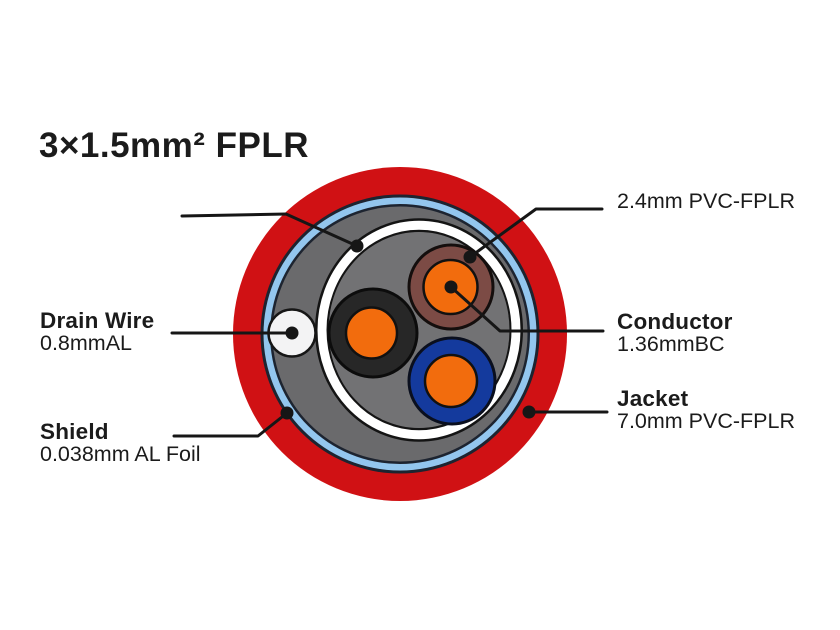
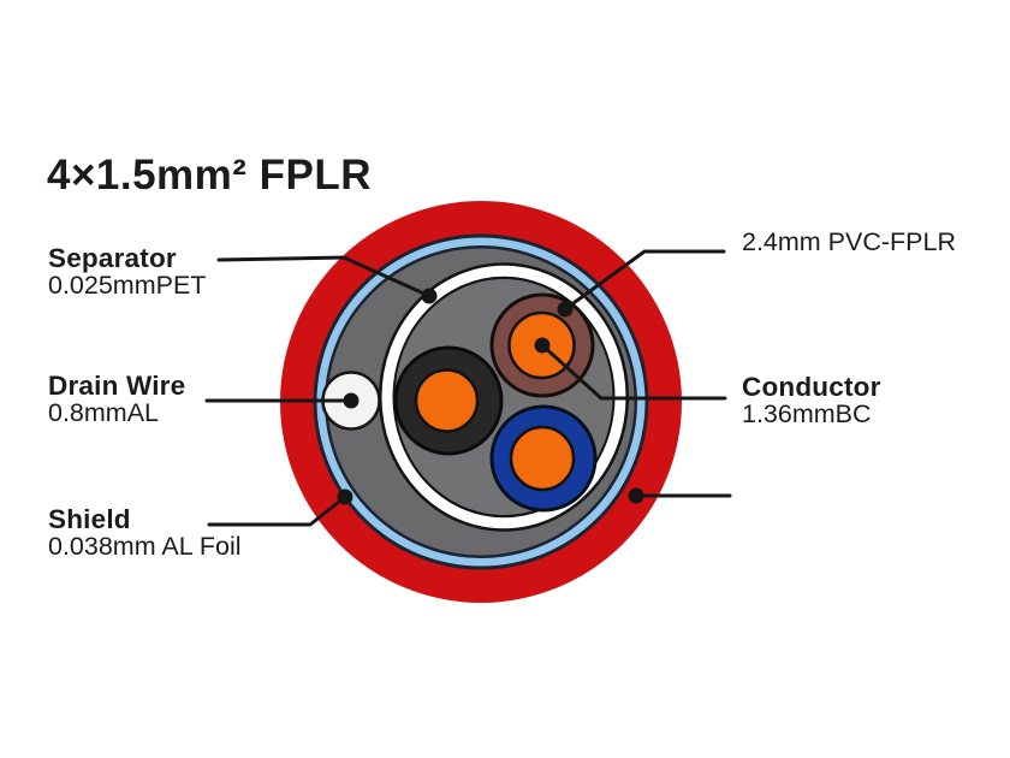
- 3×1.5mm² FPLR
+ 4×1.5mm² FPLR
+ Separator
+ 0.025mmPET
  Drain Wire
  0.8mmAL
  Shield
  0.038mm AL Foil
  2.4mm PVC-FPLR
  Conductor
  1.36mmBC
- Jacket
- 7.0mm PVC-FPLR
